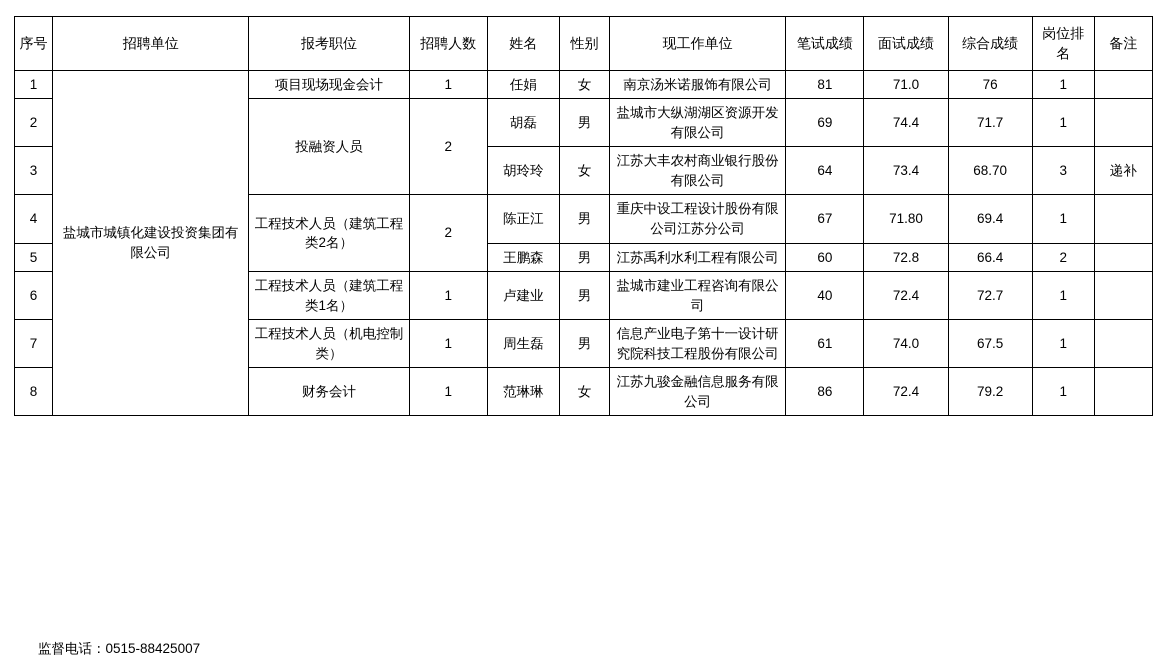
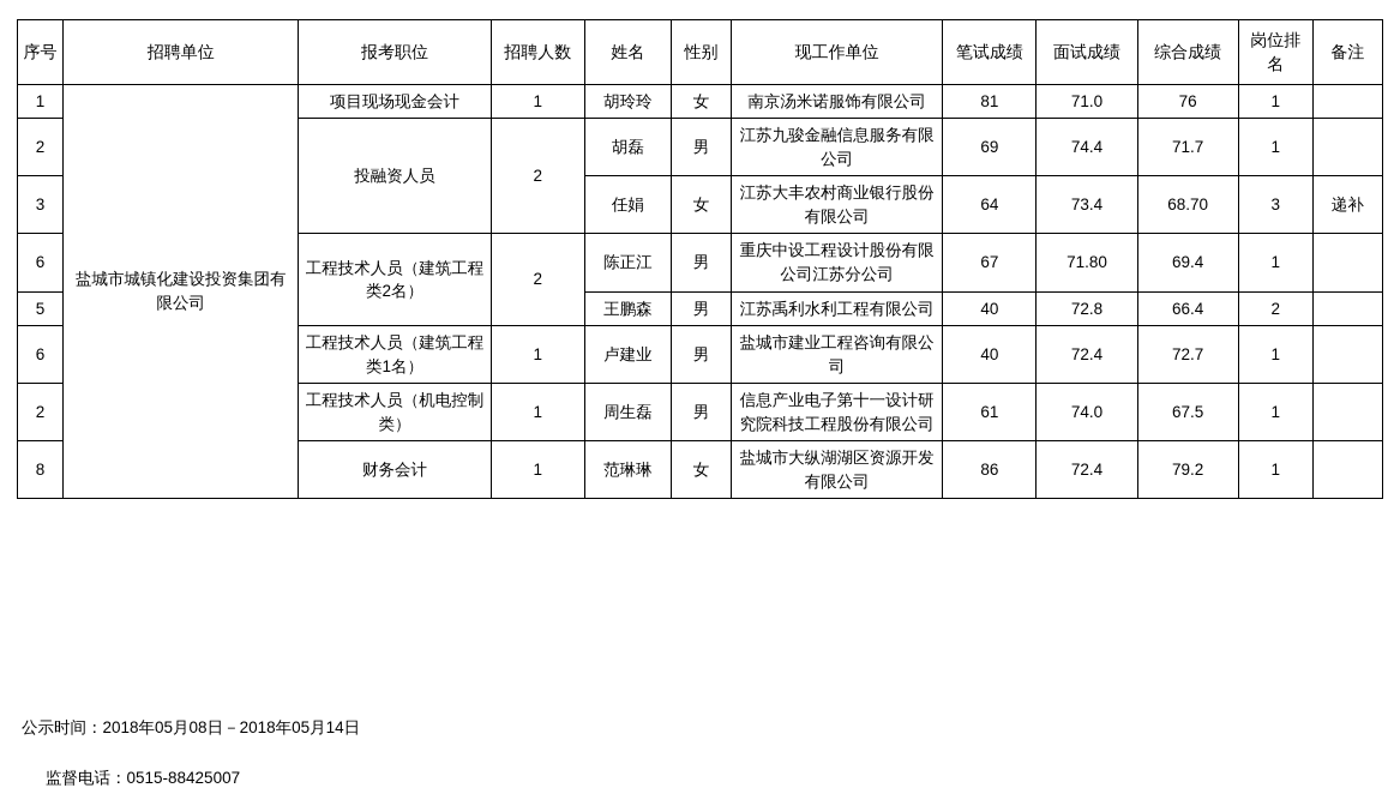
  序号	招聘单位	报考职位	招聘人数	姓名	性别	现工作单位	笔试成绩	面试成绩	综合成绩	岗位排名	备注
- 1	盐城市城镇化建设投资集团有限公司	项目现场现金会计	1	任娟	女	南京汤米诺服饰有限公司	81	71.0	76	1
+ 1	盐城市城镇化建设投资集团有限公司	项目现场现金会计	1	胡玲玲	女	南京汤米诺服饰有限公司	81	71.0	76	1
- 2	投融资人员	2	胡磊	男	盐城市大纵湖湖区资源开发有限公司	69	74.4	71.7	1
+ 2	投融资人员	2	胡磊	男	江苏九骏金融信息服务有限公司	69	74.4	71.7	1
- 3	胡玲玲	女	江苏大丰农村商业银行股份有限公司	64	73.4	68.70	3	递补
+ 3	任娟	女	江苏大丰农村商业银行股份有限公司	64	73.4	68.70	3	递补
- 4	工程技术人员（建筑工程类2名）	2	陈正江	男	重庆中设工程设计股份有限公司江苏分公司	67	71.80	69.4	1
+ 6	工程技术人员（建筑工程类2名）	2	陈正江	男	重庆中设工程设计股份有限公司江苏分公司	67	71.80	69.4	1
- 5	王鹏森	男	江苏禹利水利工程有限公司	60	72.8	66.4	2
+ 5	王鹏森	男	江苏禹利水利工程有限公司	40	72.8	66.4	2
  6	工程技术人员（建筑工程类1名）	1	卢建业	男	盐城市建业工程咨询有限公司	40	72.4	72.7	1
- 7	工程技术人员（机电控制类）	1	周生磊	男	信息产业电子第十一设计研究院科技工程股份有限公司	61	74.0	67.5	1
+ 2	工程技术人员（机电控制类）	1	周生磊	男	信息产业电子第十一设计研究院科技工程股份有限公司	61	74.0	67.5	1
- 8	财务会计	1	范琳琳	女	江苏九骏金融信息服务有限公司	86	72.4	79.2	1
+ 8	财务会计	1	范琳琳	女	盐城市大纵湖湖区资源开发有限公司	86	72.4	79.2	1
+ 公示时间：2018年05月08日－2018年05月14日
  监督电话：0515-88425007
